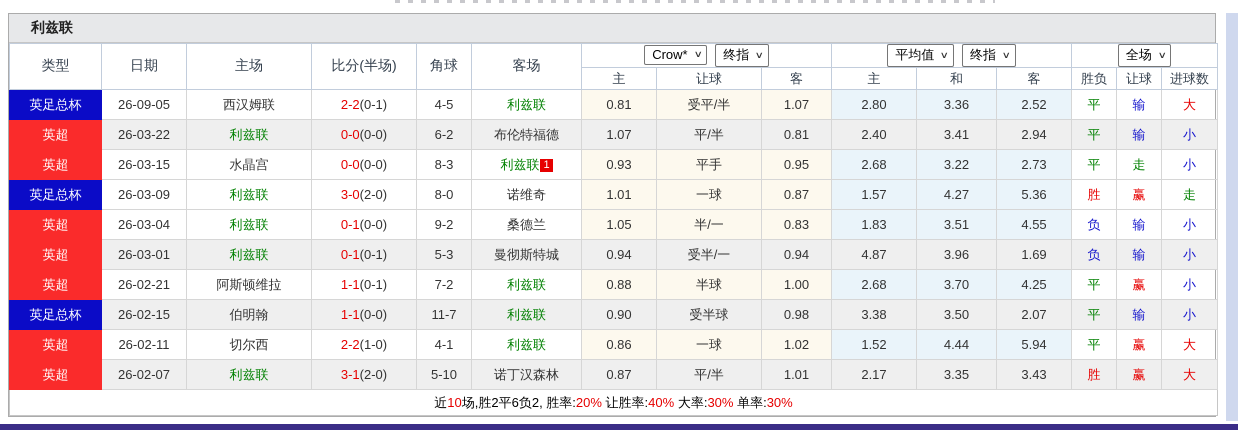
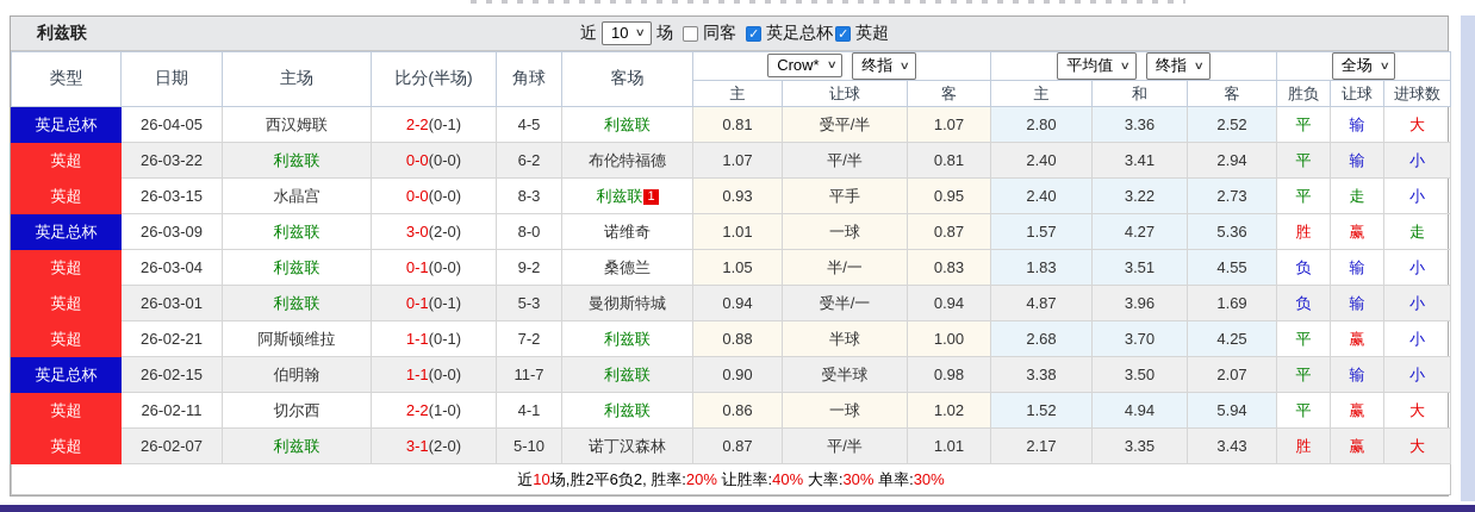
  利兹联
+ 近
+ 10
+ ∨
+ 场
+ 同客
+ 英足总杯
+ 英超
  类型	日期	主场	比分(半场)	角球	客场	Crow* ∨ 终指 ∨	平均值 ∨ 终指 ∨	全场 ∨
  主	让球	客	主	和	客	胜负	让球	进球数
- 英足总杯	26-09-05	西汉姆联	2-2(0-1)	4-5	利兹联	0.81	受平/半	1.07	2.80	3.36	2.52	平	输	大
+ 英足总杯	26-04-05	西汉姆联	2-2(0-1)	4-5	利兹联	0.81	受平/半	1.07	2.80	3.36	2.52	平	输	大
  英超	26-03-22	利兹联	0-0(0-0)	6-2	布伦特福德	1.07	平/半	0.81	2.40	3.41	2.94	平	输	小
- 英超	26-03-15	水晶宫	0-0(0-0)	8-3	利兹联 1	0.93	平手	0.95	2.68	3.22	2.73	平	走	小
+ 英超	26-03-15	水晶宫	0-0(0-0)	8-3	利兹联 1	0.93	平手	0.95	2.40	3.22	2.73	平	走	小
  英足总杯	26-03-09	利兹联	3-0(2-0)	8-0	诺维奇	1.01	一球	0.87	1.57	4.27	5.36	胜	赢	走
  英超	26-03-04	利兹联	0-1(0-0)	9-2	桑德兰	1.05	半/一	0.83	1.83	3.51	4.55	负	输	小
  英超	26-03-01	利兹联	0-1(0-1)	5-3	曼彻斯特城	0.94	受半/一	0.94	4.87	3.96	1.69	负	输	小
  英超	26-02-21	阿斯顿维拉	1-1(0-1)	7-2	利兹联	0.88	半球	1.00	2.68	3.70	4.25	平	赢	小
  英足总杯	26-02-15	伯明翰	1-1(0-0)	11-7	利兹联	0.90	受半球	0.98	3.38	3.50	2.07	平	输	小
- 英超	26-02-11	切尔西	2-2(1-0)	4-1	利兹联	0.86	一球	1.02	1.52	4.44	5.94	平	赢	大
+ 英超	26-02-11	切尔西	2-2(1-0)	4-1	利兹联	0.86	一球	1.02	1.52	4.94	5.94	平	赢	大
  英超	26-02-07	利兹联	3-1(2-0)	5-10	诺丁汉森林	0.87	平/半	1.01	2.17	3.35	3.43	胜	赢	大
  近10场,胜2平6负2, 胜率:20% 让胜率:40% 大率:30% 单率:30%
